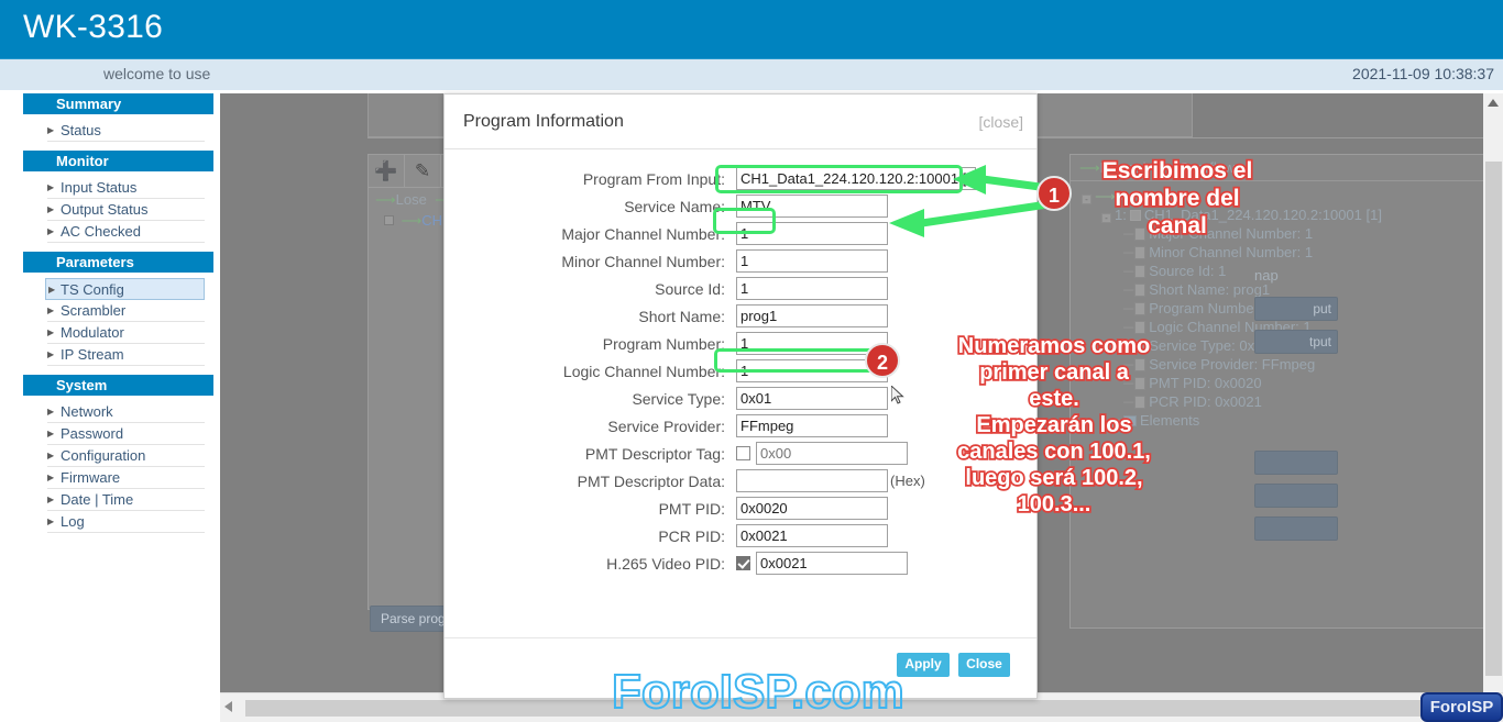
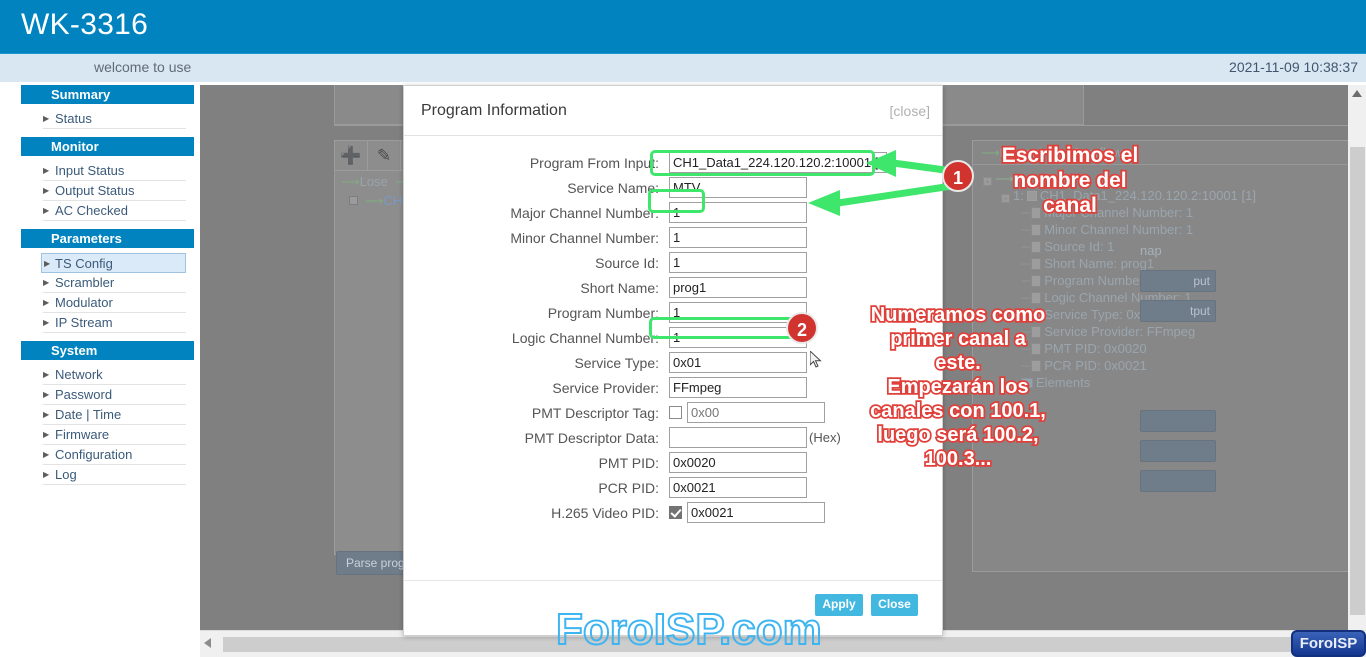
  WK-3316
  welcome to use
  2021-11-09 10:38:37
  Summary
  Status
  Monitor
  Input Status
  Output Status
  AC Checked
  Parameters
  TS Config
  Scrambler
  Modulator
  IP Stream
  System
  Network
  Password
- Configuration
+ Date | Time
  Firmware
- Date | Time
+ Configuration
  Log
  ➕
  ✎
  ⟶Lose
  Parse prog
  ⟶Normal ⟶Overflow
  - ⟶prog
  - 1: CH1_Data1_224.120.120.2:10001 [1]
  Major Channel Number: 1
  Minor Channel Number: 1
  Source Id: 1
  Short Name: prog1
  Logic Channel Number: 1
  ─ Service Type: 0x
  ─ Service Provider: FFmpeg
  ─ PMT PID: 0x0020
  PCR PID: 0x0021
  + Elements
  nap
  put
  tput
  Program Information
  [close]
  Program From Input:
  CH1_Data1_224.120.120.2:1000
  Service Name:
  MTV
  Major Channel Number:
  1
  Minor Channel Number:
  1
  Source Id:
  1
  Short Name:
  prog1
  Program Number:
  1
  Logic Channel Number:
  1
  Service Type:
  0x01
  Service Provider:
  FFmpeg
  PMT Descriptor Tag:
  0x00
  PMT Descriptor Data:
  (Hex)
  PMT PID:
  0x0020
  PCR PID:
  0x0021
  H.265 Video PID:
  0x0021
  Apply
  Close
  1
  2
  Escribimos el
  nombre del
  canal
  Numeramos como
  primer canal a
  este.
  Empezarán los
  canales con 100.1,
  luego será 100.2,
  100.3...
  ForoISP.com
  ForoISP
